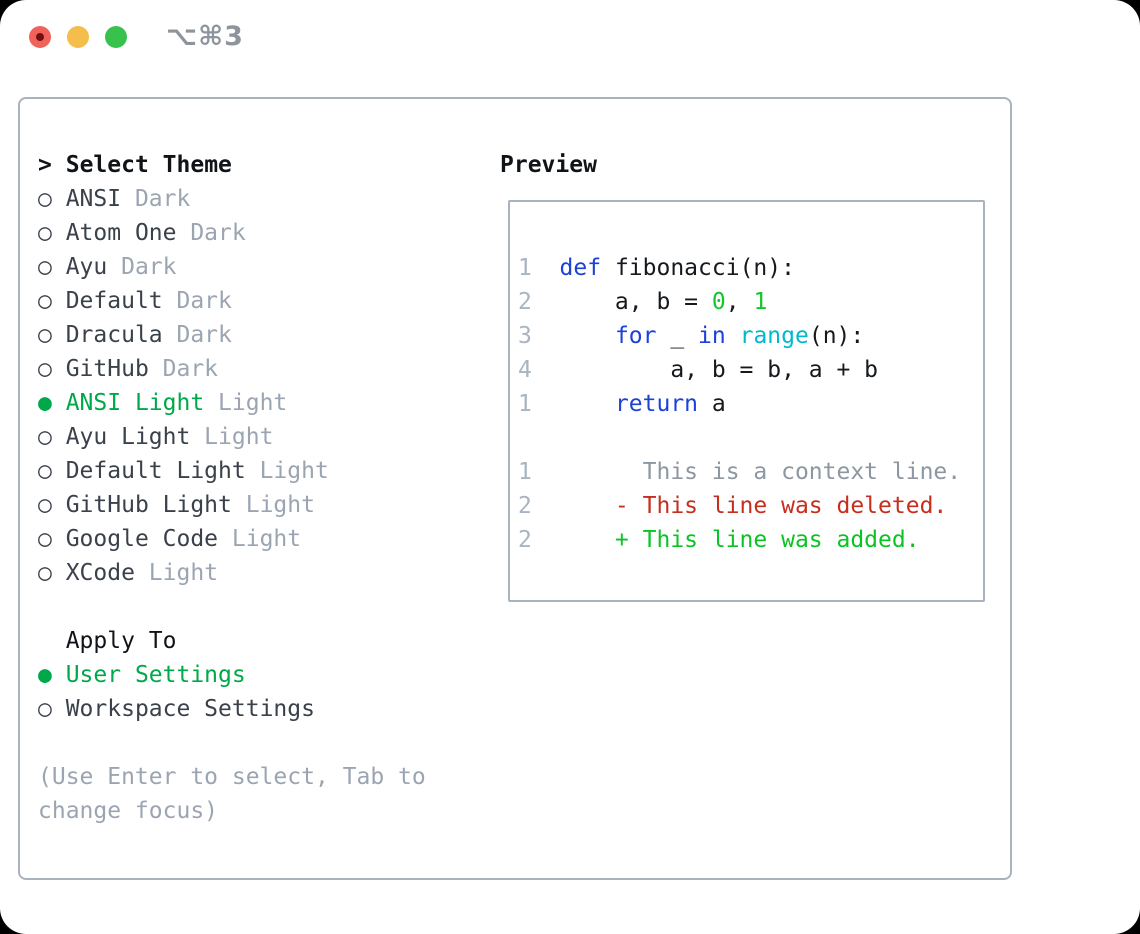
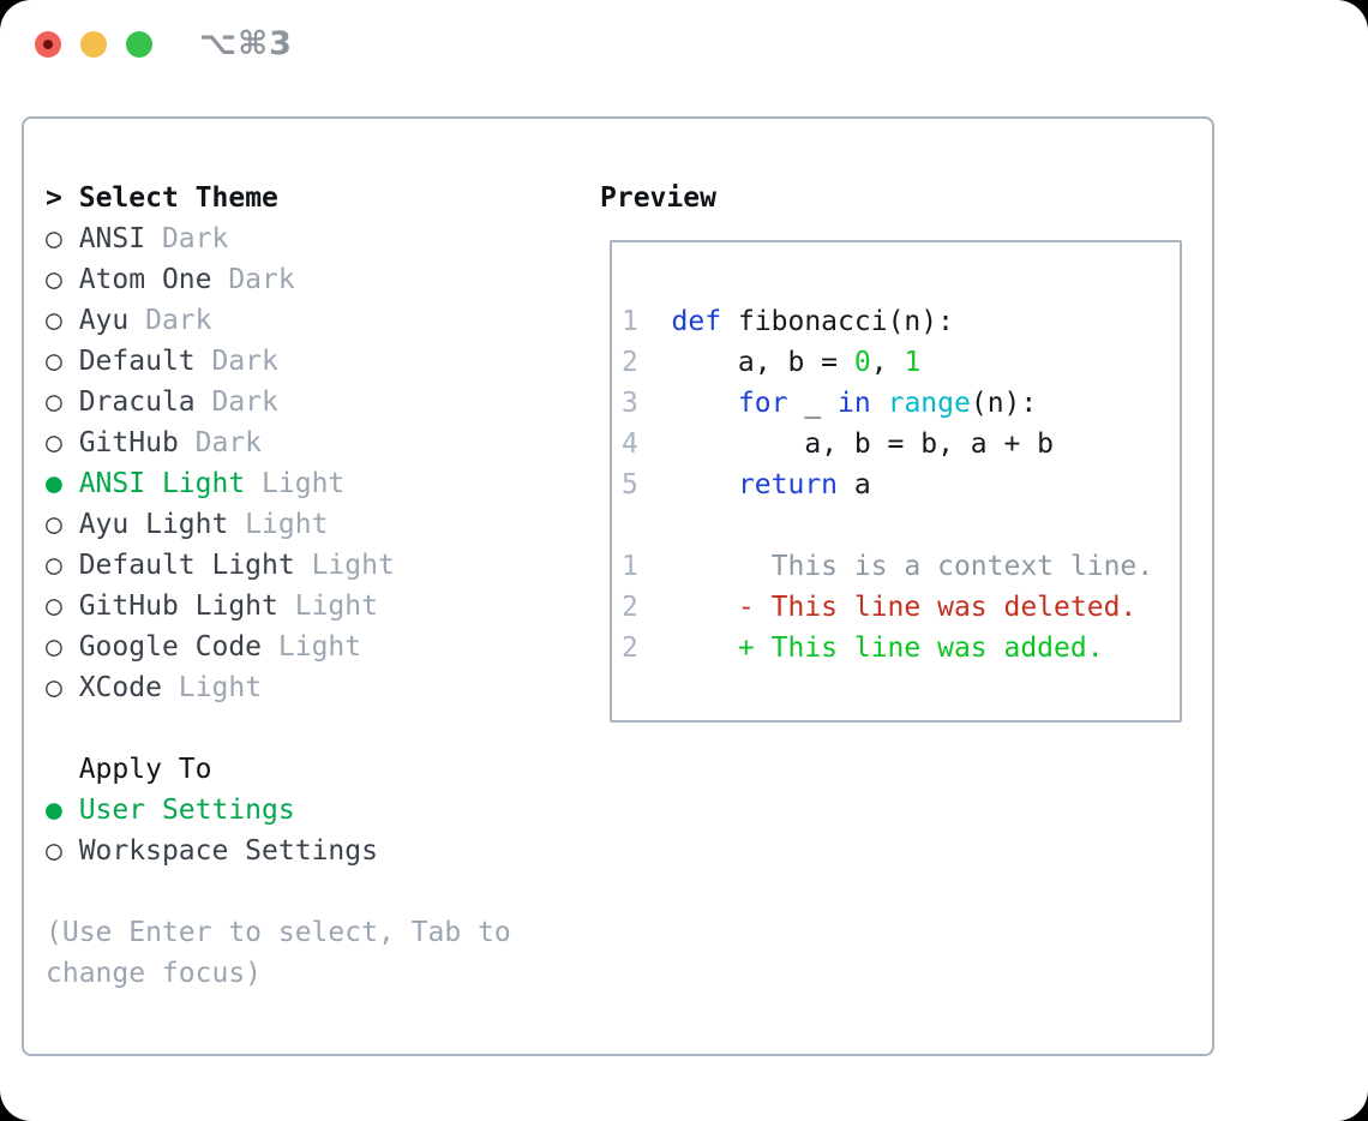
  ⌥⌘3
  > Select Theme
  ○ ANSI Dark
  ○ Atom One Dark
  ○ Ayu Dark
  ○ Default Dark
  ○ Dracula Dark
  ○ GitHub Dark
  ● ANSI Light Light
  ○ Ayu Light Light
  ○ Default Light Light
  ○ GitHub Light Light
  ○ Google Code Light
  ○ XCode Light
  Apply To
  ● User Settings
  ○ Workspace Settings
  (Use Enter to select, Tab to
  change focus)
  Preview
  1 def fibonacci(n):
  2 a, b = 0, 1
  3 for _ in range(n):
  4 a, b = b, a + b
- 1 return a
+ 5 return a
  1 This is a context line.
  2 - This line was deleted.
  2 + This line was added.
